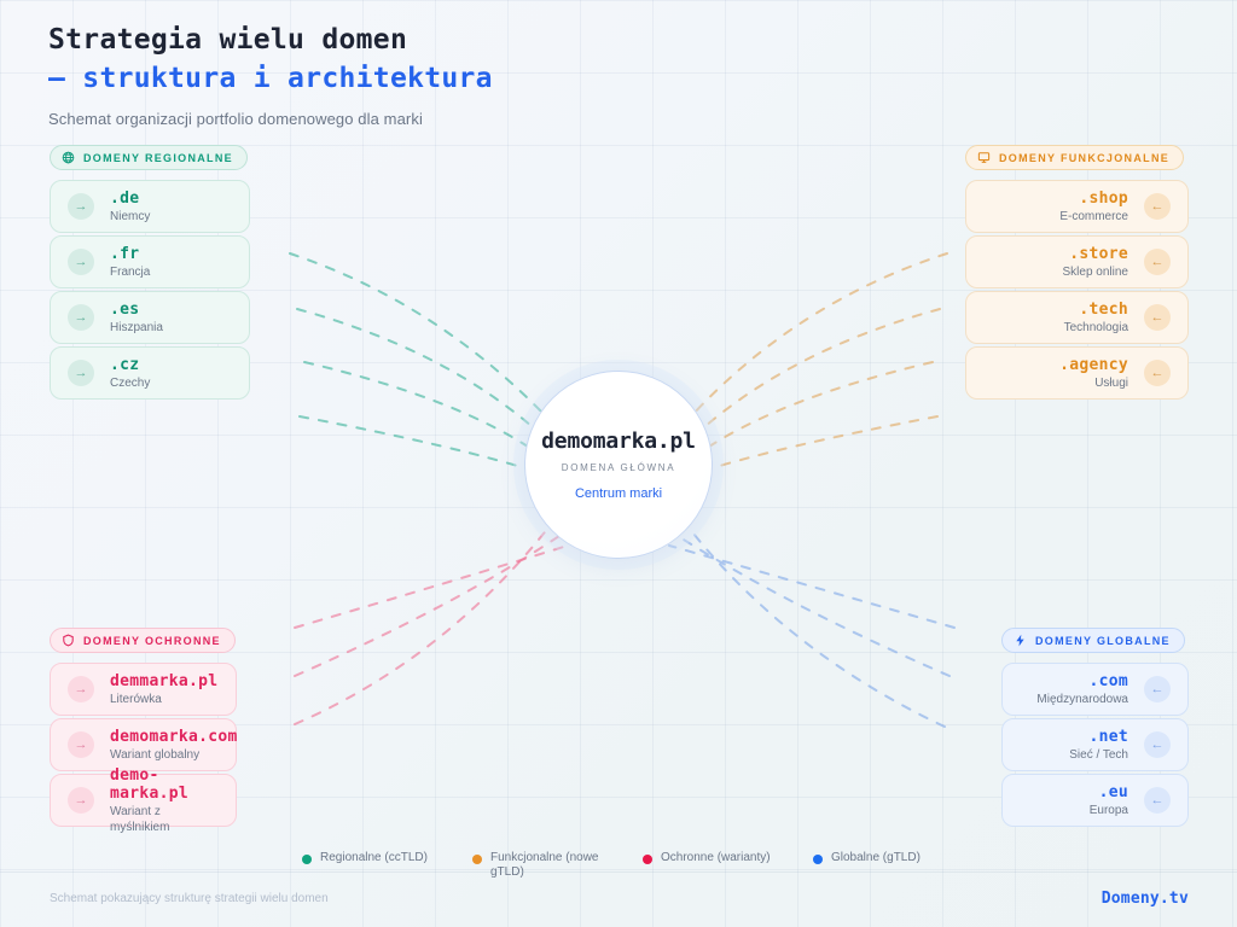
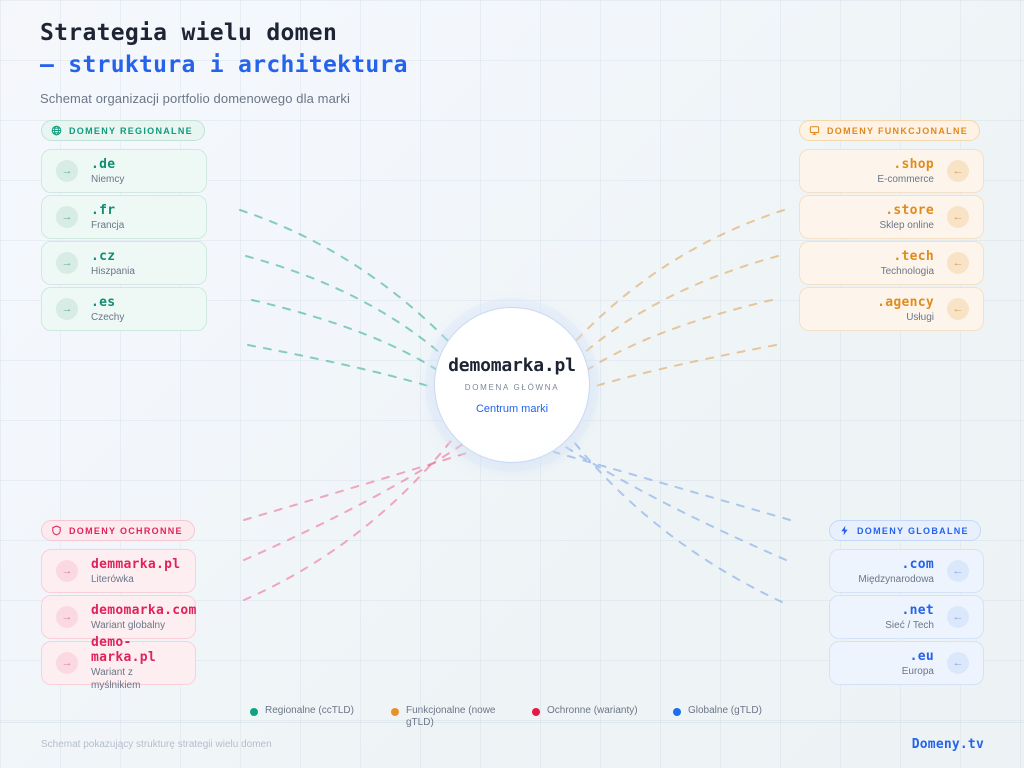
  Strategia wielu domen
  — struktura i architektura
  Schemat organizacji portfolio domenowego dla marki
  DOMENY REGIONALNE
  →
  .de
  Niemcy
  →
  .fr
  Francja
  →
- .es
+ .cz
  Hiszpania
  →
- .cz
+ .es
  Czechy
  DOMENY FUNKCJONALNE
  ←
  .shop
  E-commerce
  ←
  .store
  Sklep online
  ←
  .tech
  Technologia
  ←
  .agency
  Usługi
  demomarka.pl
  DOMENA GŁÓWNA
  Centrum marki
  DOMENY OCHRONNE
  →
  demmarka.pl
  Literówka
  →
  demomarka.com
  Wariant globalny
  →
  demo-marka.pl
  Wariant z myślnikiem
  DOMENY GLOBALNE
  ←
  .com
  Międzynarodowa
  ←
  .net
  Sieć / Tech
  ←
  .eu
  Europa
  Regionalne (ccTLD)
  Funkcjonalne (nowe gTLD)
  Ochronne (warianty)
  Globalne (gTLD)
  Schemat pokazujący strukturę strategii wielu domen
  Domeny.tv
